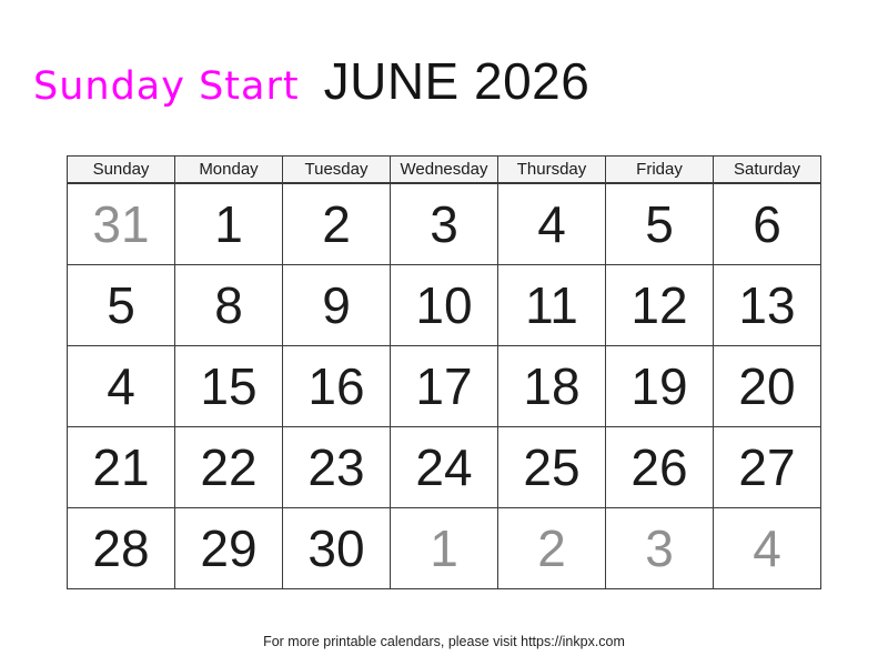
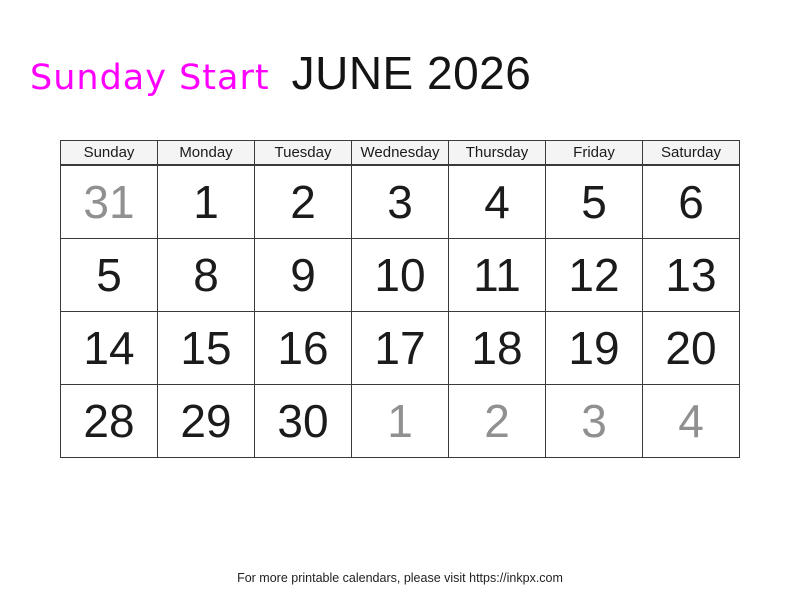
  Sunday Start
  JUNE 2026
  Sunday	Monday	Tuesday	Wednesday	Thursday	Friday	Saturday
  31	1	2	3	4	5	6
  5	8	9	10	11	12	13
- 4	15	16	17	18	19	20
+ 14	15	16	17	18	19	20
- 21	22	23	24	25	26	27
  28	29	30	1	2	3	4
  For more printable calendars, please visit https://inkpx.com
